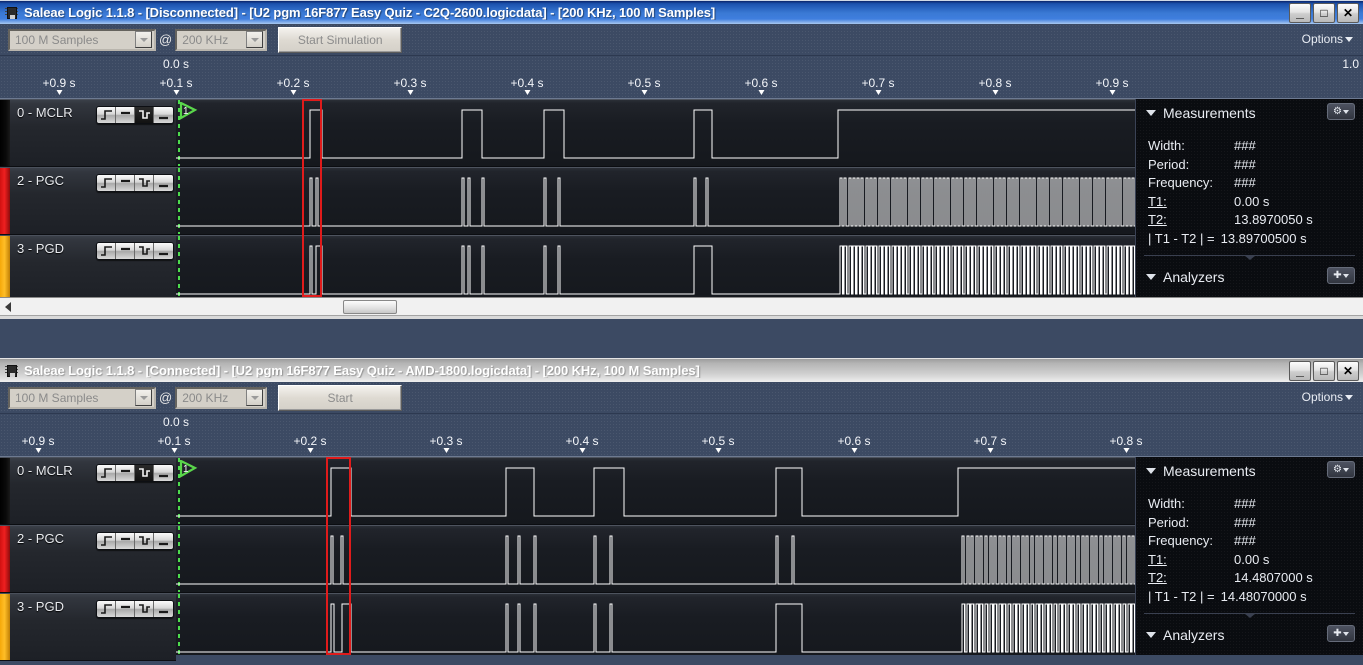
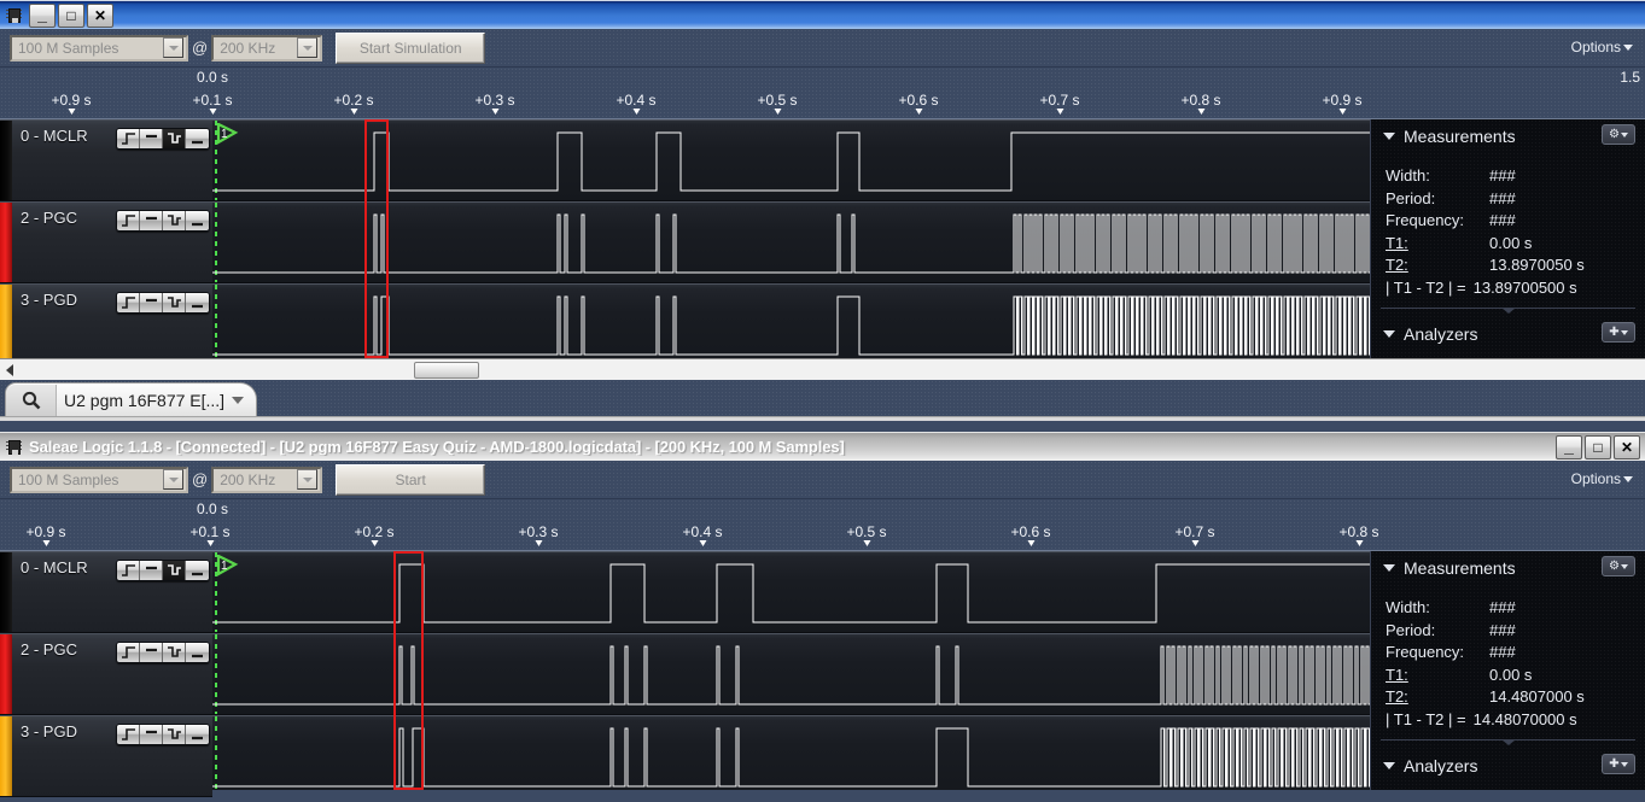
- Saleae Logic 1.1.8 - [Disconnected] - [U2 pgm 16F877 Easy Quiz - C2Q-2600.logicdata] - [200 KHz, 100 M Samples]
  _
  □
  ✕
  100 M Samples
  @
  200 KHz
  Start Simulation
  Options
  0.0 s
- 1.0
+ 1.5
  +0.9 s
  +0.1 s
  +0.2 s
  +0.3 s
  +0.4 s
  +0.5 s
  +0.6 s
  +0.7 s
  +0.8 s
  +0.9 s
  0 - MCLR
  2 - PGC
  3 - PGD
  1
  Measurements
  ⚙
  Width:
  ###
  Period:
  ###
  Frequency:
  ###
  T1:
  0.00 s
  T2:
  13.8970050 s
  | T1 - T2 | =
  13.89700500 s
  Analyzers
  ✚
+ U2 pgm 16F877 E[...]
  Saleae Logic 1.1.8 - [Connected] - [U2 pgm 16F877 Easy Quiz - AMD-1800.logicdata] - [200 KHz, 100 M Samples]
  _
  □
  ✕
  100 M Samples
  @
  200 KHz
  Start
  Options
  0.0 s
  +0.9 s
  +0.1 s
  +0.2 s
  +0.3 s
  +0.4 s
  +0.5 s
  +0.6 s
  +0.7 s
  +0.8 s
  0 - MCLR
  2 - PGC
  3 - PGD
  1
  Measurements
  ⚙
  Width:
  ###
  Period:
  ###
  Frequency:
  ###
  T1:
  0.00 s
  T2:
  14.4807000 s
  | T1 - T2 | =
  14.48070000 s
  Analyzers
  ✚
